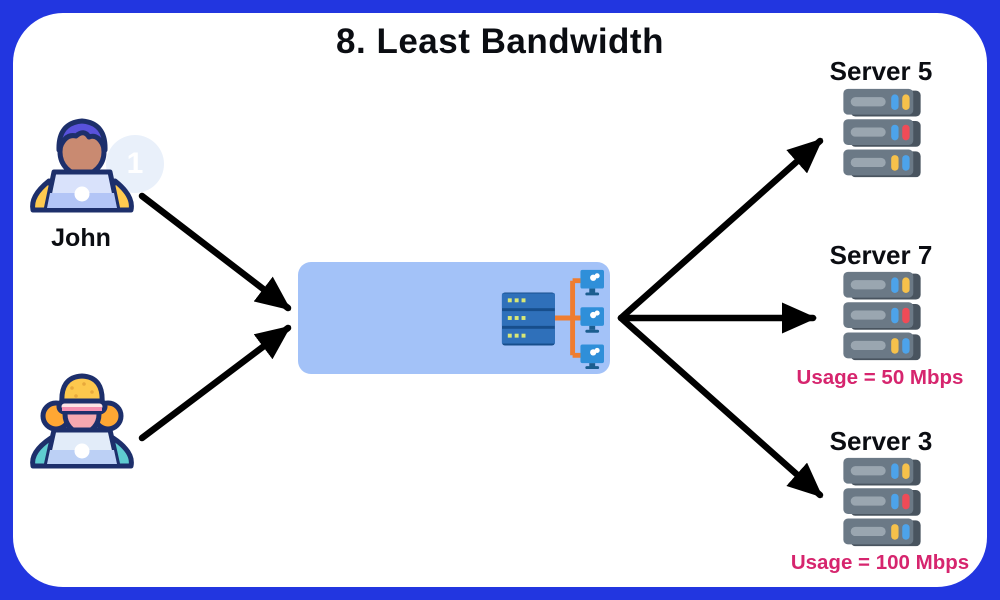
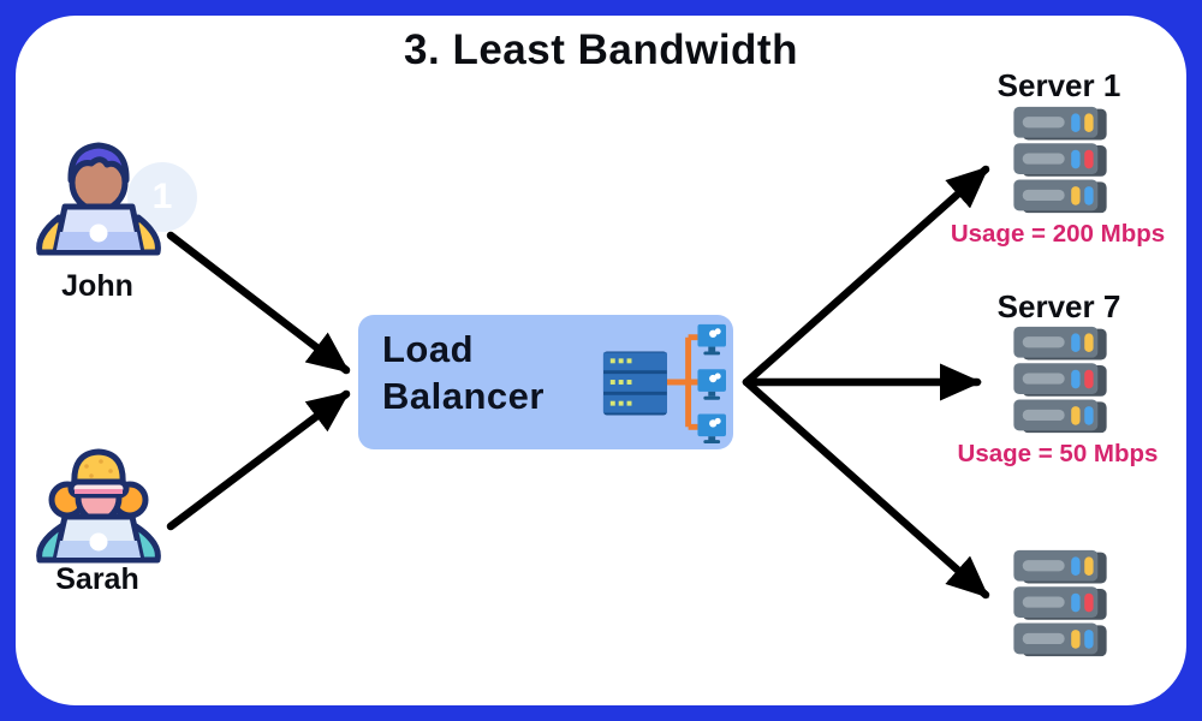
- 8. Least Bandwidth
+ 3. Least Bandwidth
  John
+ Sarah
+ Load Balancer
- Server 5
+ Server 1
+ Usage = 200 Mbps
  Server 7
  Usage = 50 Mbps
- Server 3
- Usage = 100 Mbps
